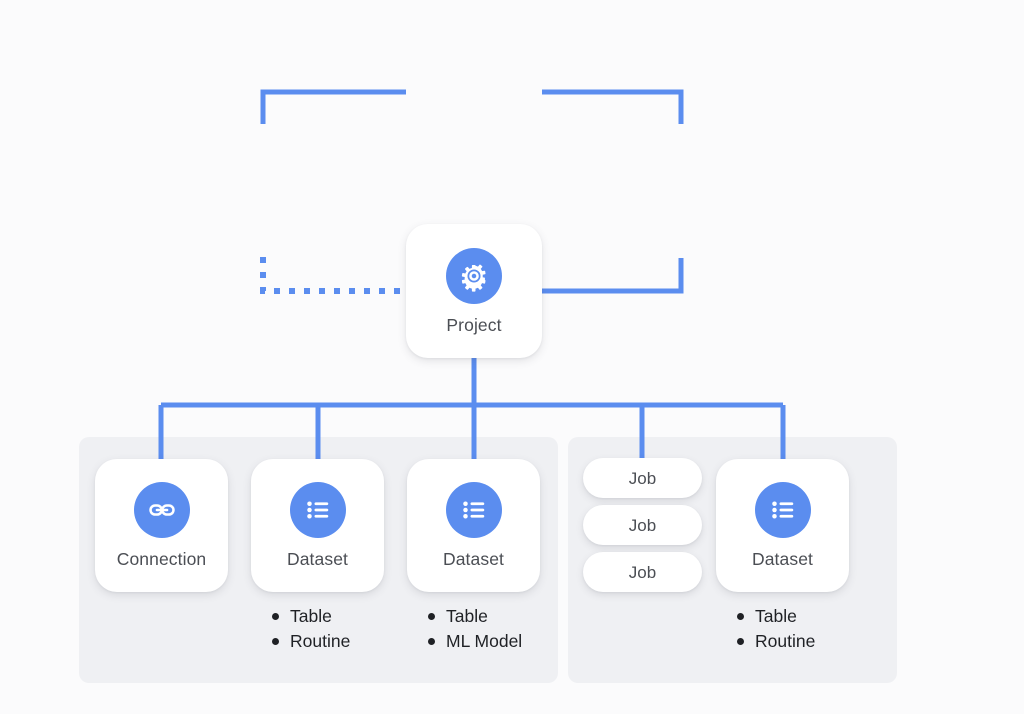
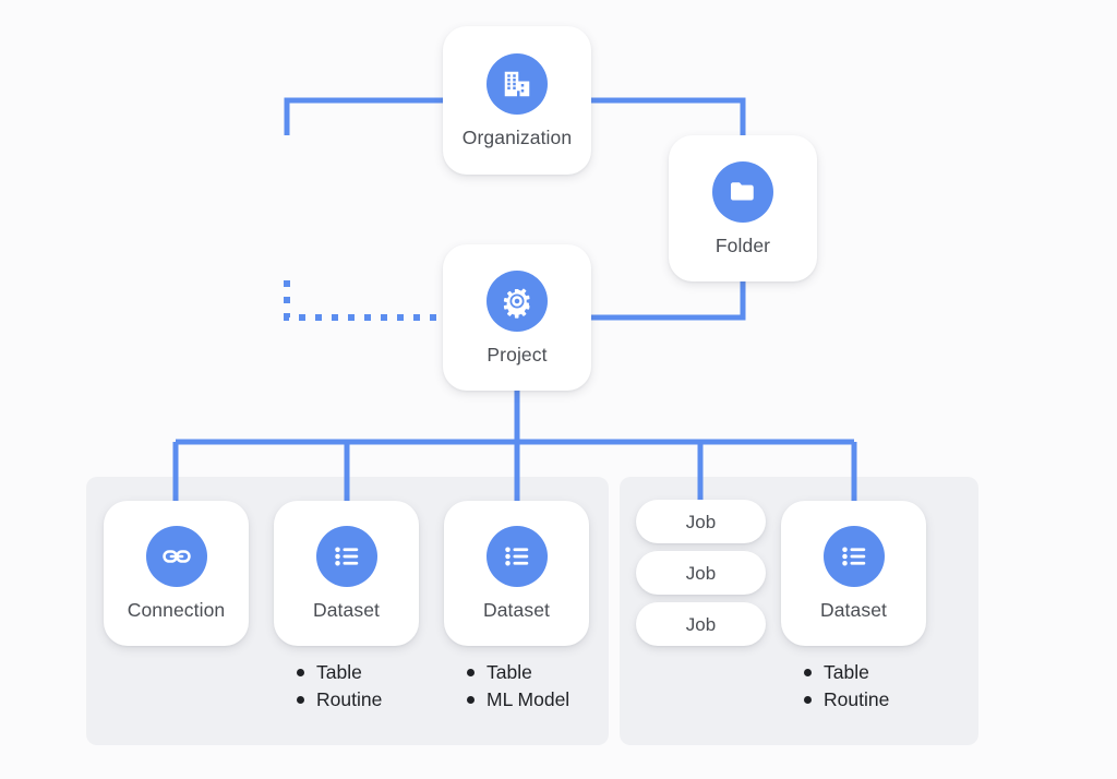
+ Organization
+ Folder
  Project
  Connection
  Dataset
  Dataset
  Dataset
  Job
  Job
  Job
  Table
  Routine
  Table
  ML Model
  Table
  Routine
